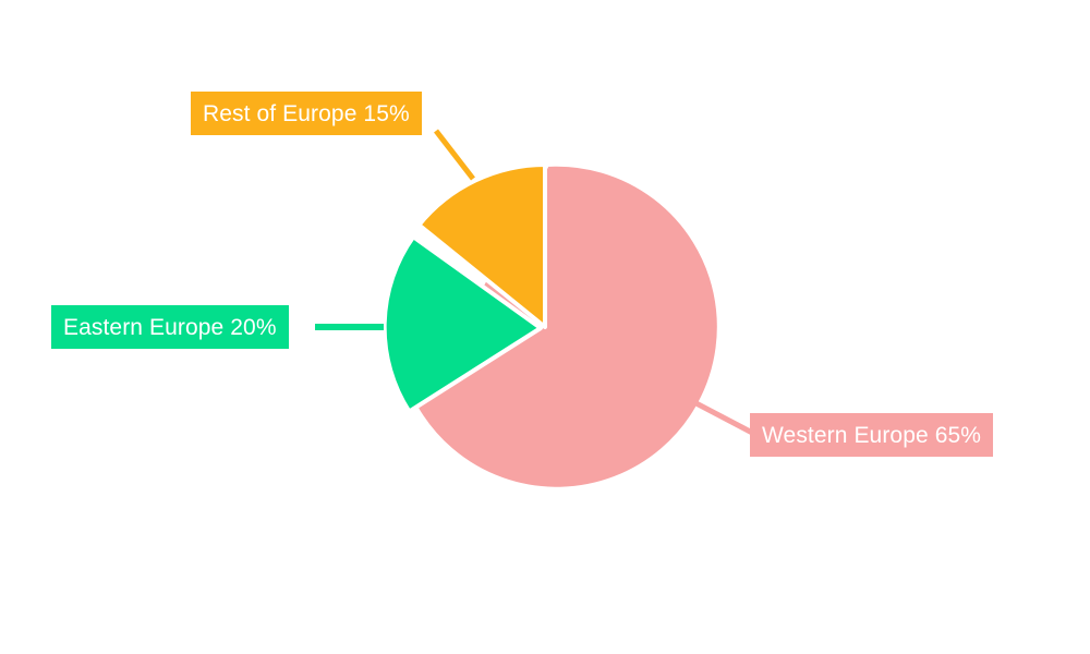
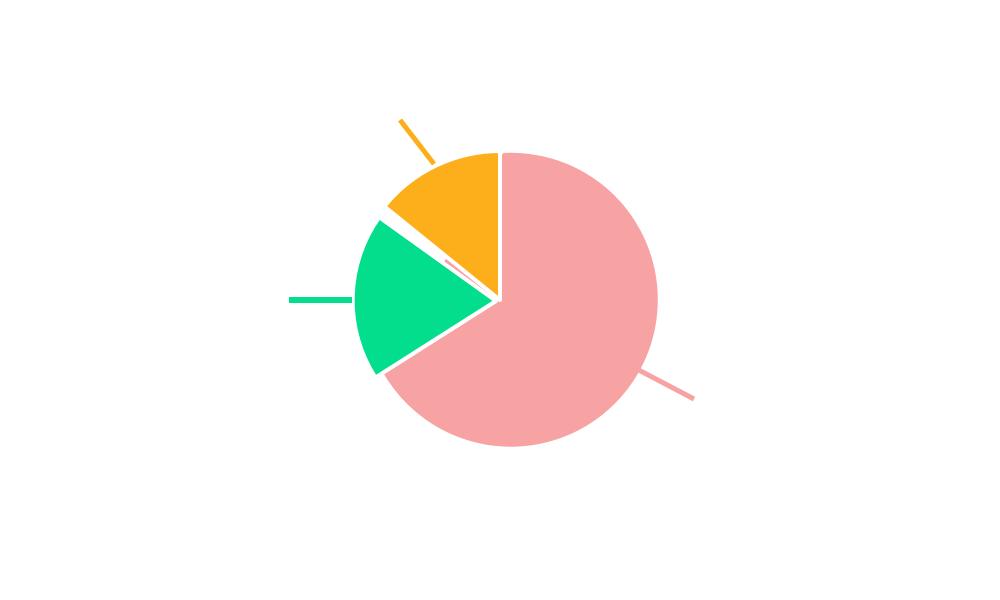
- Western Europe 65%
- Eastern Europe 20%
- Rest of Europe 15%
